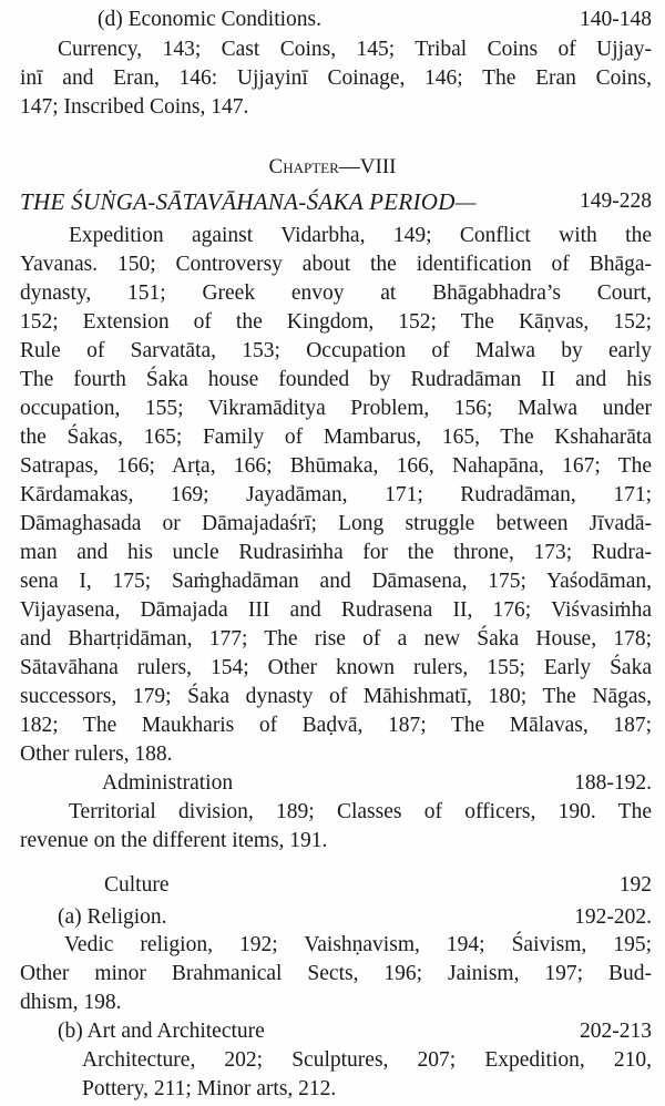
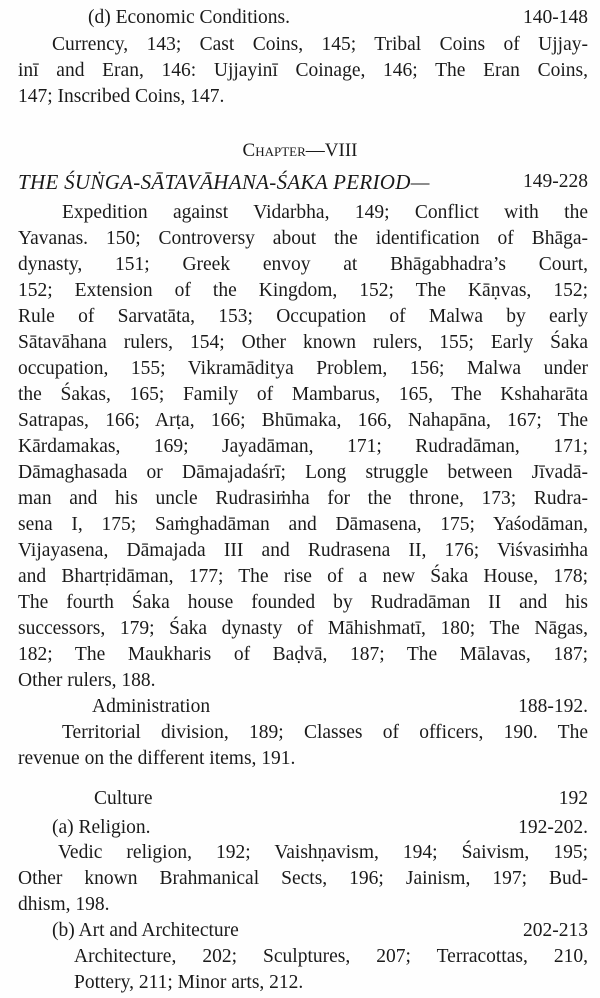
  (d) Economic Conditions.
  140-148
  Currency, 143; Cast Coins, 145; Tribal Coins of Ujjay-
  inī and Eran, 146: Ujjayinī Coinage, 146; The Eran Coins,
  147; Inscribed Coins, 147.
  Chapter—VIII
  THE ŚUṄGA-SĀTAVĀHANA-ŚAKA PERIOD—
  149-228
  Expedition against Vidarbha, 149; Conflict with the
  Yavanas. 150; Controversy about the identification of Bhāga-
  dynasty, 151; Greek envoy at Bhāgabhadra’s Court,
  152; Extension of the Kingdom, 152; The Kāṇvas, 152;
  Rule of Sarvatāta, 153; Occupation of Malwa by early
- The fourth Śaka house founded by Rudradāman II and his
+ Sātavāhana rulers, 154; Other known rulers, 155; Early Śaka
  occupation, 155; Vikramāditya Problem, 156; Malwa under
  the Śakas, 165; Family of Mambarus, 165, The Kshaharāta
  Satrapas, 166; Arṭa, 166; Bhūmaka, 166, Nahapāna, 167; The
  Kārdamakas, 169; Jayadāman, 171; Rudradāman, 171;
  Dāmaghasada or Dāmajadaśrī; Long struggle between Jīvadā-
  man and his uncle Rudrasiṁha for the throne, 173; Rudra-
  sena I, 175; Saṁghadāman and Dāmasena, 175; Yaśodāman,
  Vijayasena, Dāmajada III and Rudrasena II, 176; Viśvasiṁha
  and Bhartṛidāman, 177; The rise of a new Śaka House, 178;
- Sātavāhana rulers, 154; Other known rulers, 155; Early Śaka
+ The fourth Śaka house founded by Rudradāman II and his
  successors, 179; Śaka dynasty of Māhishmatī, 180; The Nāgas,
  182; The Maukharis of Baḍvā, 187; The Mālavas, 187;
  Other rulers, 188.
  Administration
  188-192.
  Territorial division, 189; Classes of officers, 190. The
  revenue on the different items, 191.
  Culture
  192
  (a) Religion.
  192-202.
  Vedic religion, 192; Vaishṇavism, 194; Śaivism, 195;
- Other minor Brahmanical Sects, 196; Jainism, 197; Bud-
+ Other known Brahmanical Sects, 196; Jainism, 197; Bud-
  dhism, 198.
  (b) Art and Architecture
  202-213
- Architecture, 202; Sculptures, 207; Expedition, 210,
+ Architecture, 202; Sculptures, 207; Terracottas, 210,
  Pottery, 211; Minor arts, 212.
